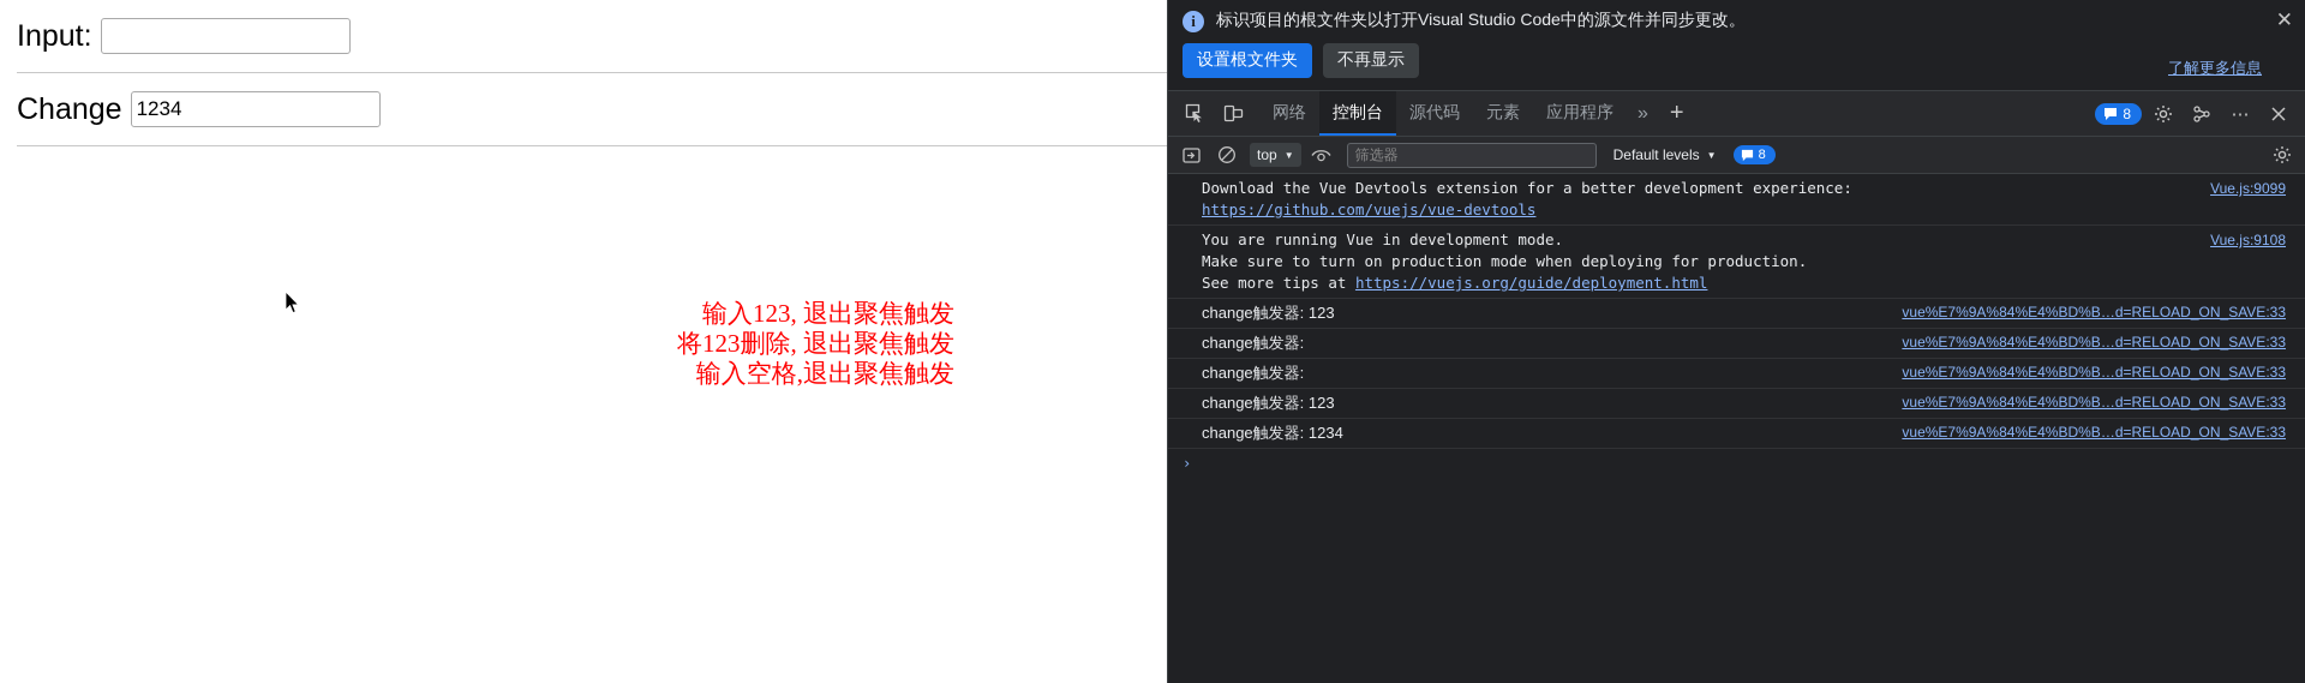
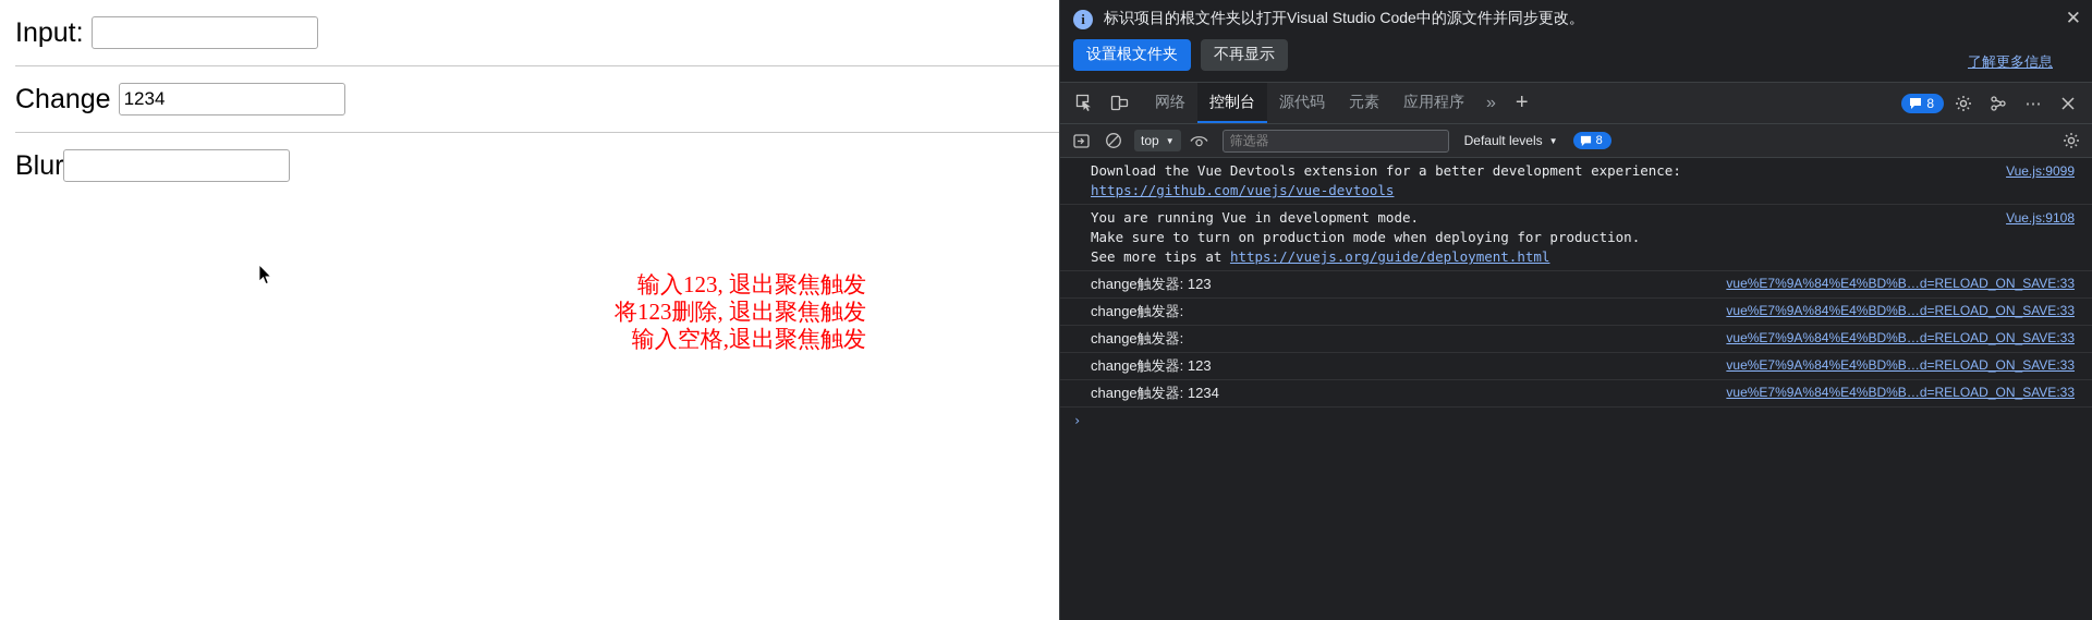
  Input:
  Change
  1234
+ Blur
  输入123, 退出聚焦触发
  将123删除, 退出聚焦触发
  输入空格,退出聚焦触发
  i
  标识项目的根文件夹以打开Visual Studio Code中的源文件并同步更改。
  设置根文件夹
  不再显示
  了解更多信息
  ✕
  网络
  控制台
  源代码
  元素
  应用程序
  »
  +
  8
  ⋯
  top
  ▼
  筛选器
  Default levels
  ▼
  8
  Download the Vue Devtools extension for a better development experience: https://github.com/vuejs/vue-devtools
  Vue.js:9099
  You are running Vue in development mode. Make sure to turn on production mode when deploying for production. See more tips at https://vuejs.org/guide/deployment.html
  Vue.js:9108
  change触发器: 123
  vue%E7%9A%84%E4%BD%B…d=RELOAD_ON_SAVE:33
  change触发器:
  vue%E7%9A%84%E4%BD%B…d=RELOAD_ON_SAVE:33
  change触发器:
  vue%E7%9A%84%E4%BD%B…d=RELOAD_ON_SAVE:33
  change触发器: 123
  vue%E7%9A%84%E4%BD%B…d=RELOAD_ON_SAVE:33
  change触发器: 1234
  vue%E7%9A%84%E4%BD%B…d=RELOAD_ON_SAVE:33
  ›
